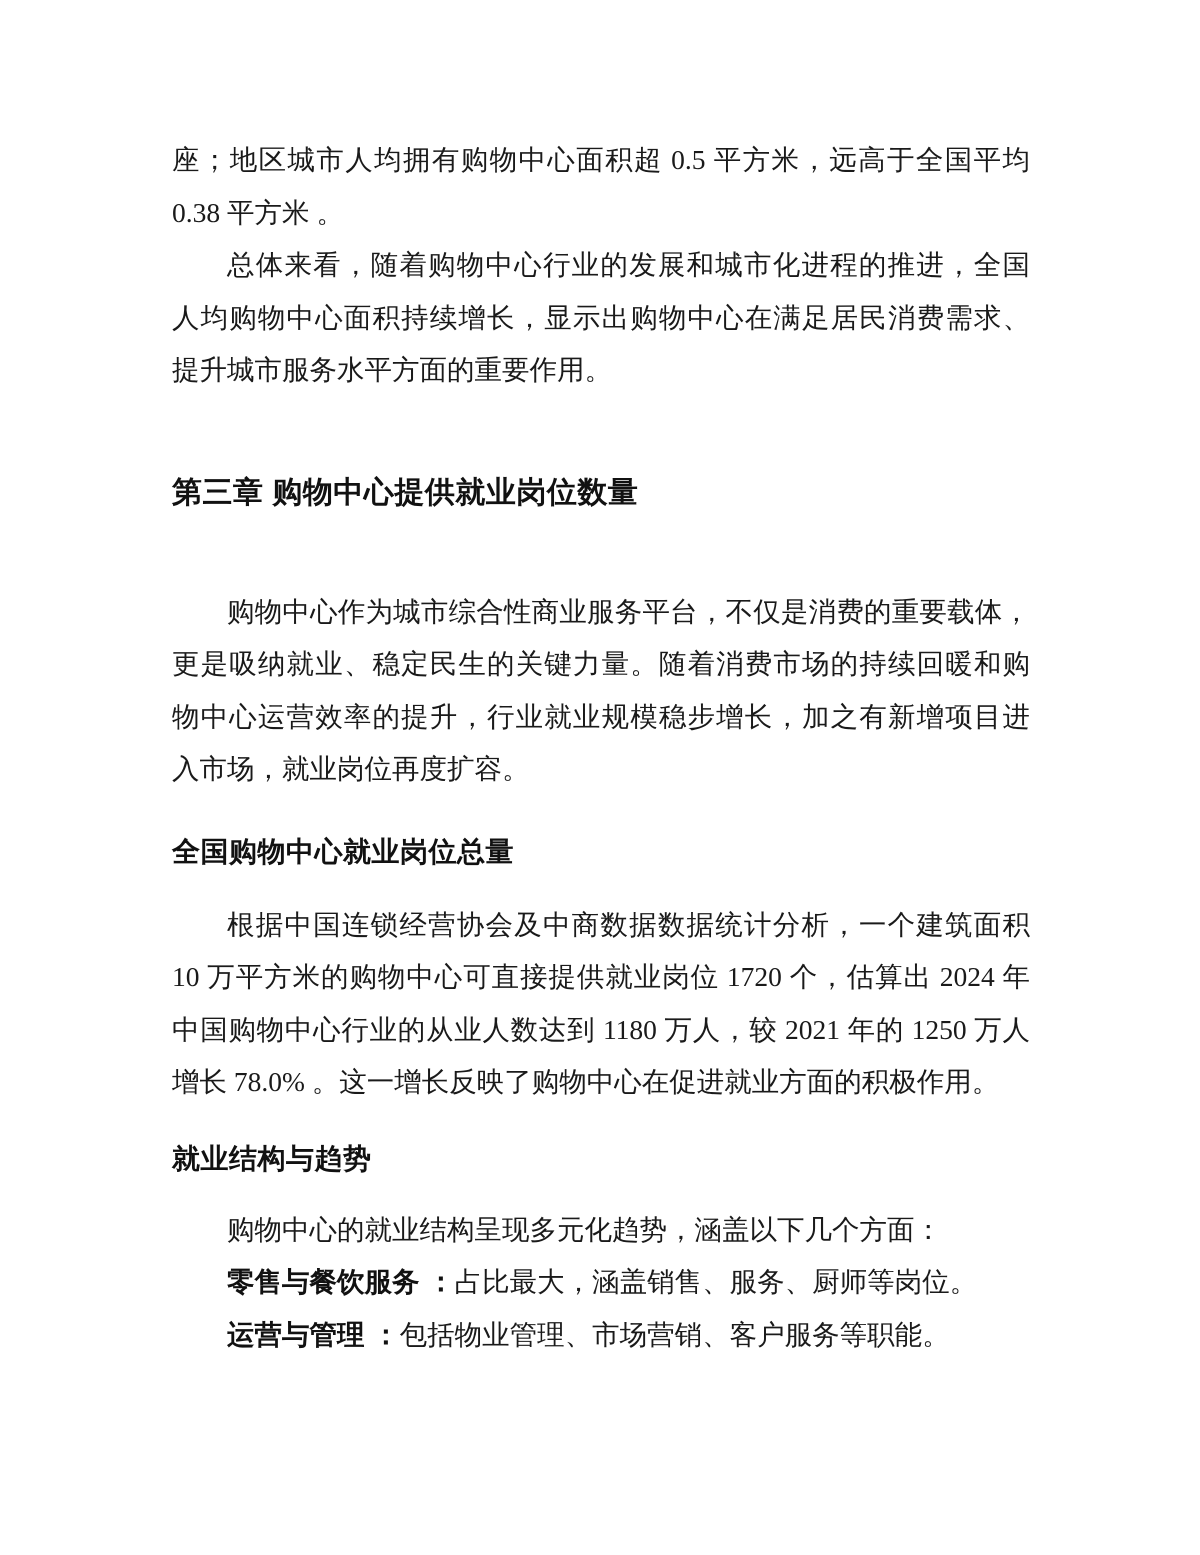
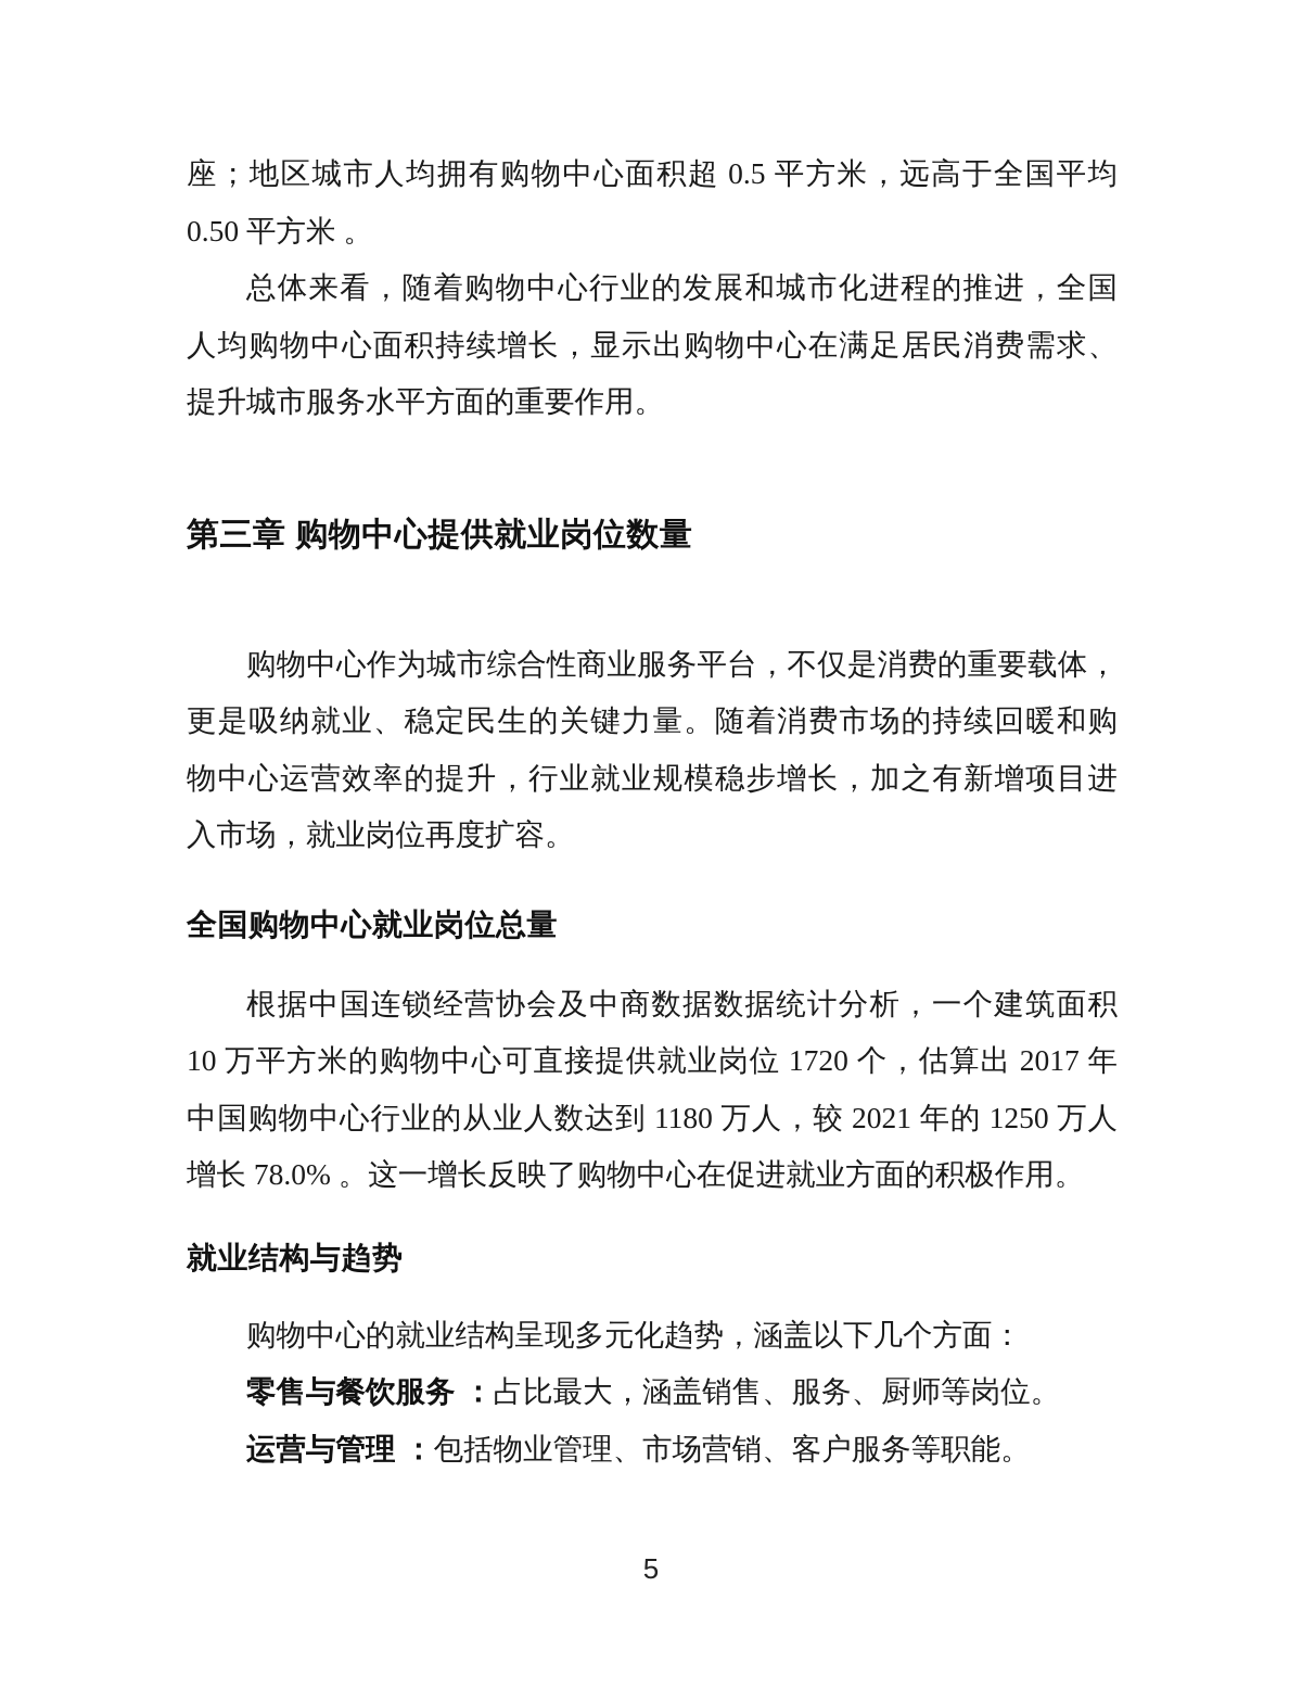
  座；地区城市人均拥有购物中心面积超 0.5 平方米，远高于全国平均
- 0.38 平方米 。
+ 0.50 平方米 。
  总体来看，随着购物中心行业的发展和城市化进程的推进，全国
  人均购物中心面积持续增长，显示出购物中心在满足居民消费需求、
  提升城市服务水平方面的重要作用。
  第三章 购物中心提供就业岗位数量
  购物中心作为城市综合性商业服务平台，不仅是消费的重要载体，
  更是吸纳就业、稳定民生的关键力量。随着消费市场的持续回暖和购
  物中心运营效率的提升，行业就业规模稳步增长，加之有新增项目进
  入市场，就业岗位再度扩容。
  全国购物中心就业岗位总量
  根据中国连锁经营协会及中商数据数据统计分析，一个建筑面积
- 10 万平方米的购物中心可直接提供就业岗位 1720 个，估算出 2024 年
+ 10 万平方米的购物中心可直接提供就业岗位 1720 个，估算出 2017 年
  中国购物中心行业的从业人数达到 1180 万人，较 2021 年的 1250 万人
  增长 78.0% 。这一增长反映了购物中心在促进就业方面的积极作用。
  就业结构与趋势
  购物中心的就业结构呈现多元化趋势，涵盖以下几个方面：
  零售与餐饮服务 ：占比最大，涵盖销售、服务、厨师等岗位。
  运营与管理 ：包括物业管理、市场营销、客户服务等职能。
+ 5
